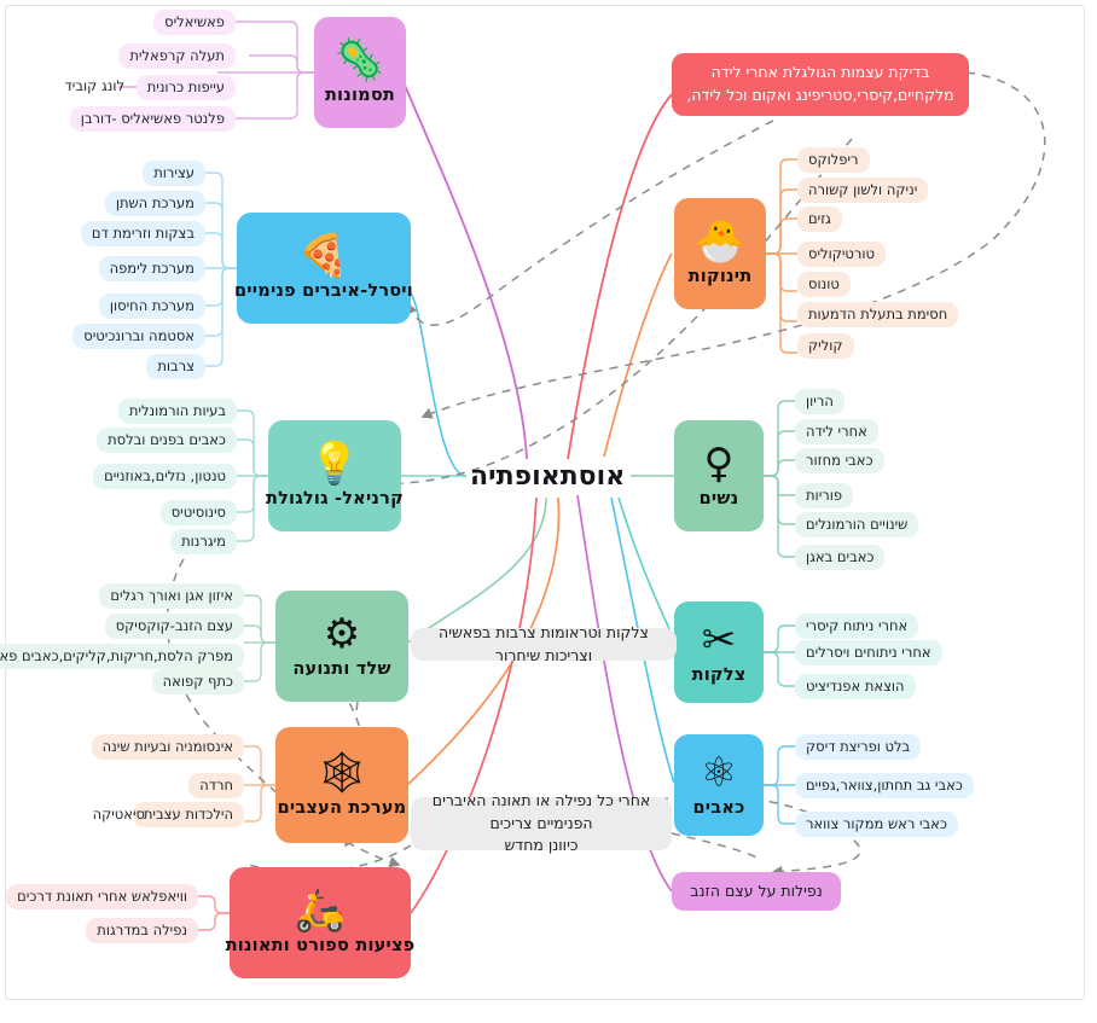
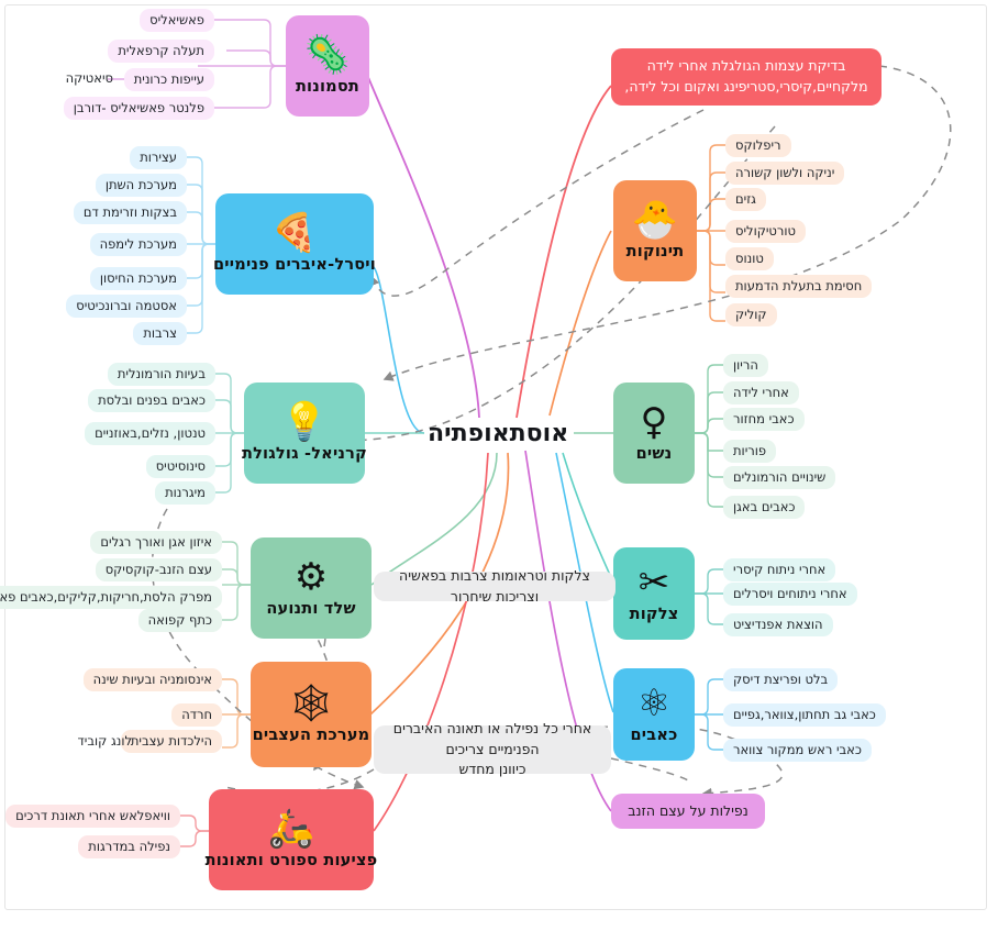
  אוסתאופתיה
  🦠
  תסמונות
  🍕
  ויסרל-איברים פנימיים
  💡
  קרניאל- גולגולת
  ⚙
  שלד ותנועה
  🕸
  מערכת העצבים
  🛵
  פציעות ספורט ותאונות
  🐣
  תינוקות
  ♀
  נשים
  ✂
  צלקות
  ⚛
  כאבים
  פאשיאליס
  תעלה קרפאלית
  עייפות כרונית
- לונג קוביד
+ סיאטיקה
  פלנטר פאשיאליס -דורבן
  עצירות
  מערכת השתן
  בצקות וזרימת דם
  מערכת לימפה
  מערכת החיסון
  אסטמה וברונכיטיס
  צרבות
  בעיות הורמונלית
  כאבים בפנים ובלסת
  טנטון, נזלים,באוזניים
  סינוסיטיס
  מיגרנות
  איזון אגן ואורך רגלים
  עצם הזנב-קוקסיקס
  מפרק הלסת,חריקות,קליקים,כאבים פא
  כתף קפואה
  אינסומניה ובעיות שינה
  חרדה
  הילכדות עצבית
- סיאטיקה
+ לונג קוביד
  וויאפלאש אחרי תאונת דרכים
  נפילה במדרגות
  ריפלוקס
  יניקה ולשון קשורה
  גזים
  טורטיקוליס
  טונוס
  חסימת בתעלת הדמעות
  קוליק
  הריון
  אחרי לידה
  כאבי מחזור
  פוריות
  שינויים הורמונלים
  כאבים באגן
  אחרי ניתוח קיסרי
  אחרי ניתוחים ויסרלים
  הוצאת אפנדיציט
  בלט ופריצת דיסק
  כאבי גב תחתון,צוואר,גפיים
  כאבי ראש ממקור צוואר
  בדיקת עצמות הגולגלת אחרי לידה
  מלקחיים,קיסרי,סטריפינג ואקום וכל לידה,
  צלקות וטראומות צרבות בפאשיה וצריכות שיחרור
  אחרי כל נפילה או תאונה האיברים הפנימיים צריכים
  כיוונן מחדש
  נפילות על עצם הזנב
